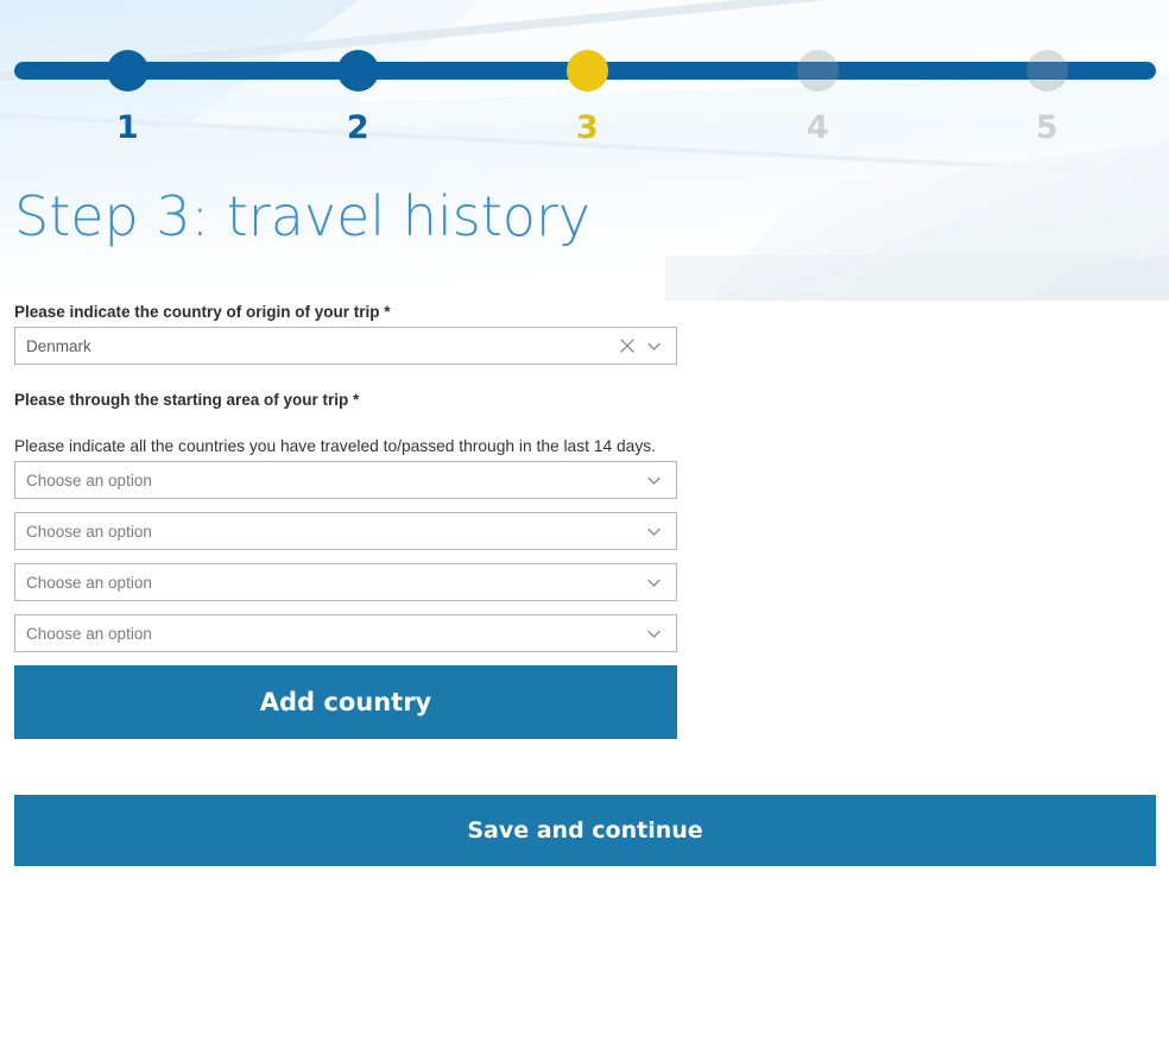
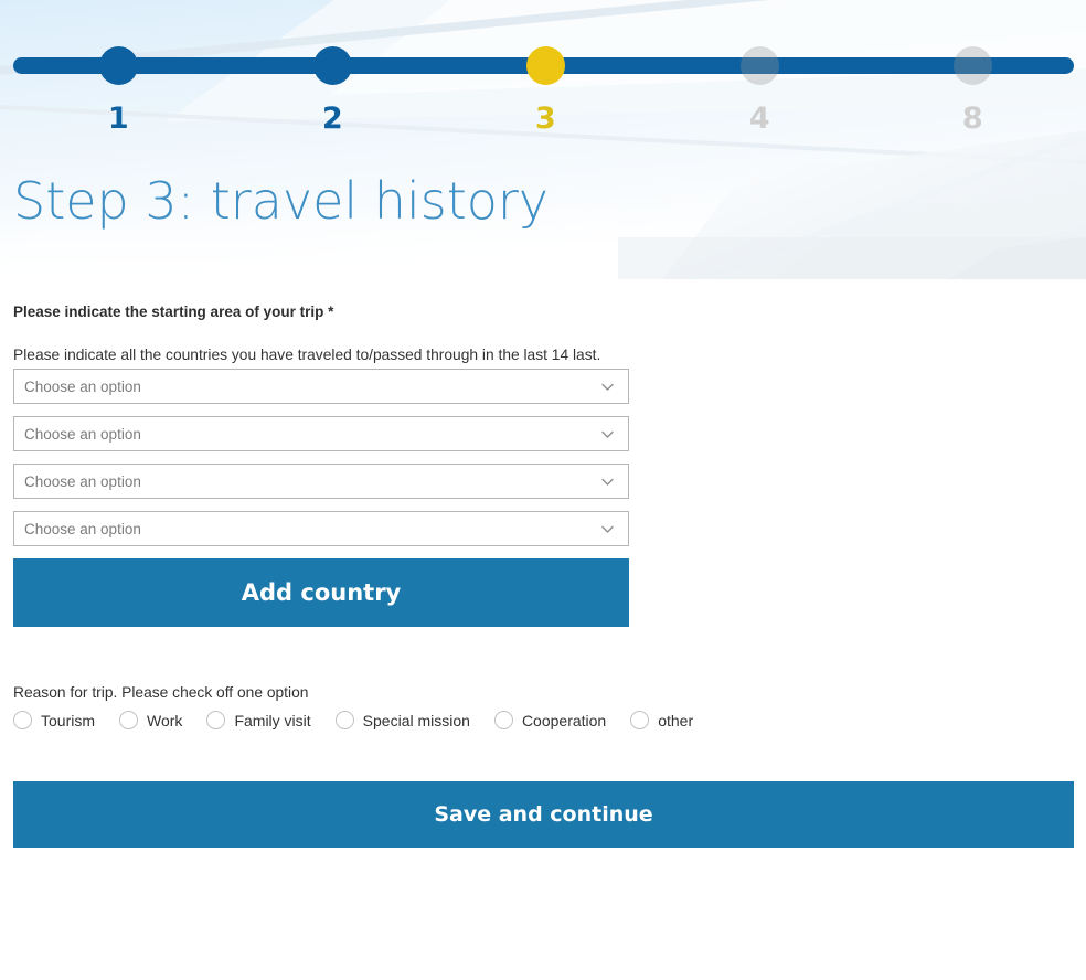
  1
  2
  3
  4
- 5
+ 8
  Step 3: travel history
- Please indicate the country of origin of your trip *
- Denmark
- Please through the starting area of your trip *
+ Please indicate the starting area of your trip *
- Please indicate all the countries you have traveled to/passed through in the last 14 days.
+ Please indicate all the countries you have traveled to/passed through in the last 14 last.
  Choose an option
  Choose an option
  Choose an option
  Choose an option
  Add country
+ Reason for trip. Please check off one option
+ Tourism
+ Work
+ Family visit
+ Special mission
+ Cooperation
+ other
  Save and continue
